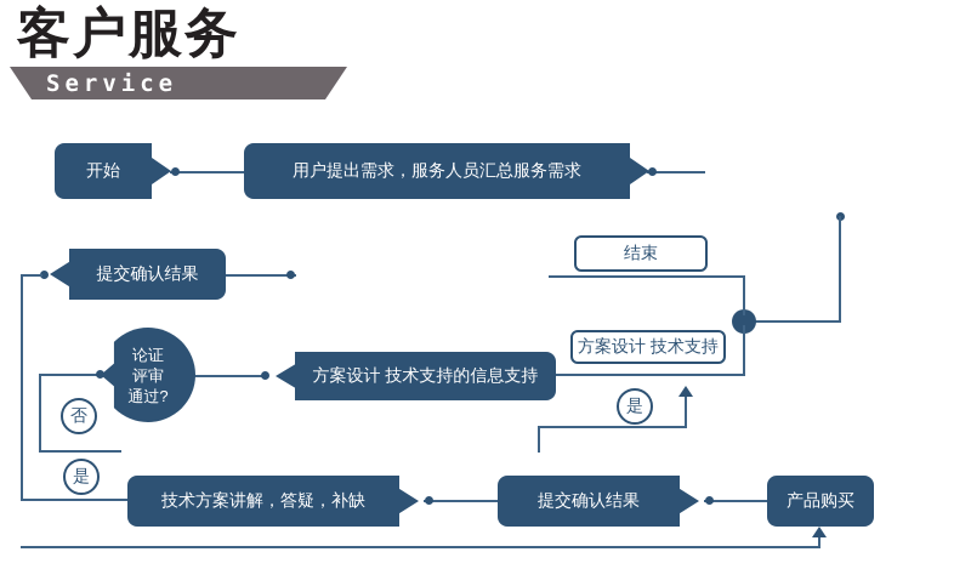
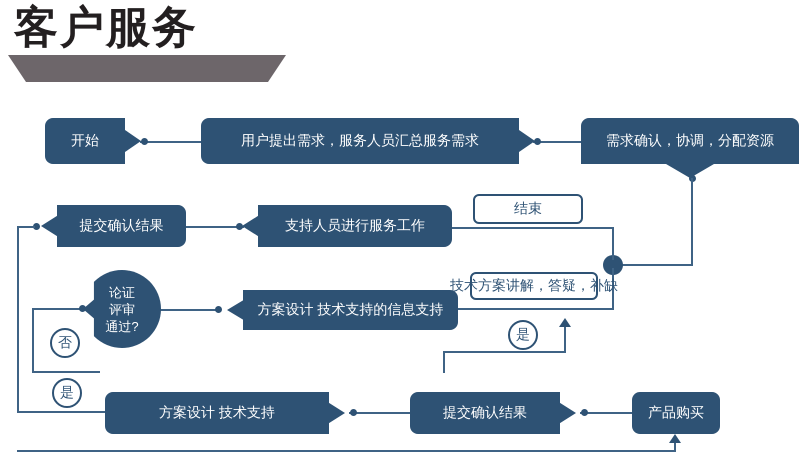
  客户服务
- Service
  开始
  用户提出需求，服务人员汇总服务需求
+ 需求确认，协调，分配资源
  提交确认结果
+ 支持人员进行服务工作
  结束
- 方案设计 技术支持
+ 技术方案讲解，答疑，补缺
  方案设计 技术支持的信息支持
  论证
  评审
  通过?
  否
  是
  是
- 技术方案讲解，答疑，补缺
+ 方案设计 技术支持
  提交确认结果
  产品购买
